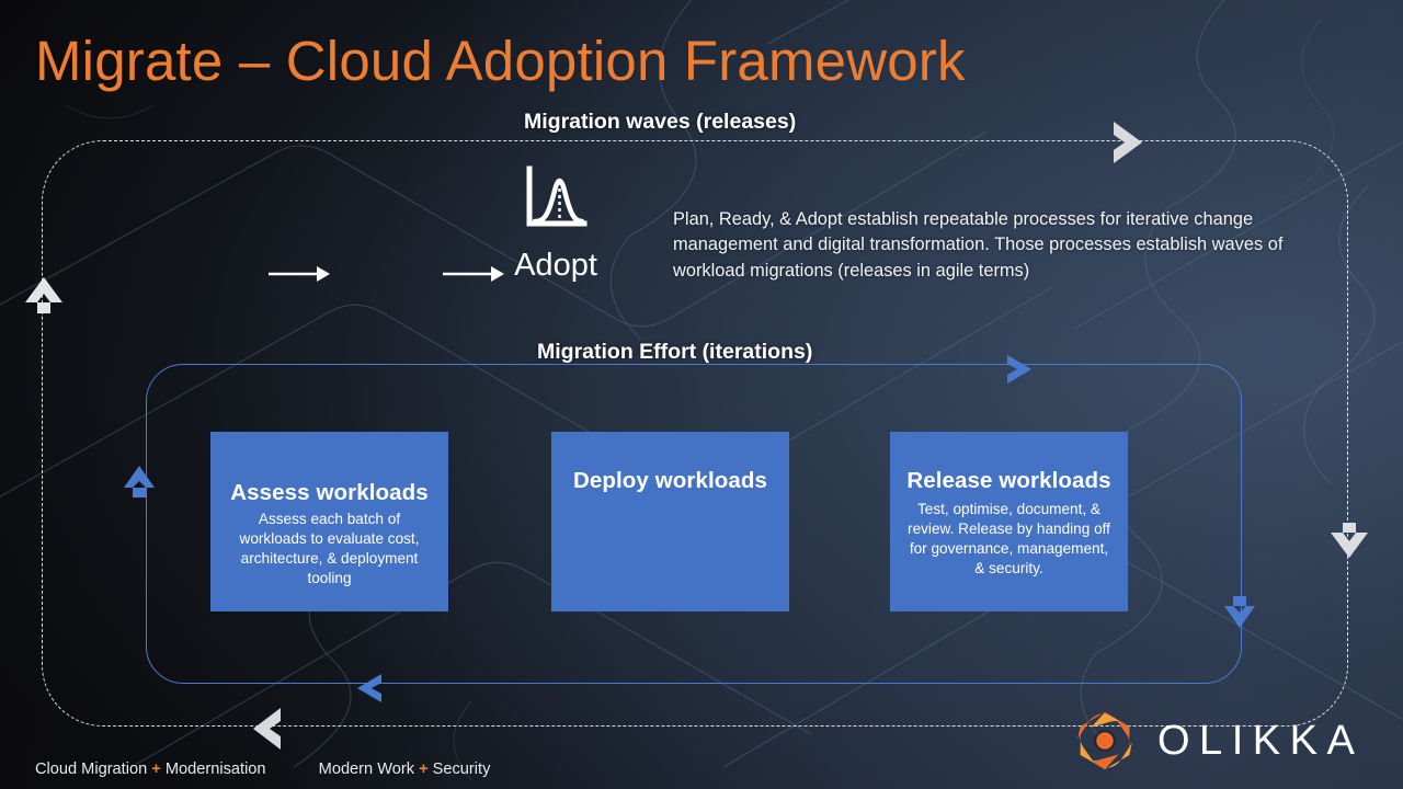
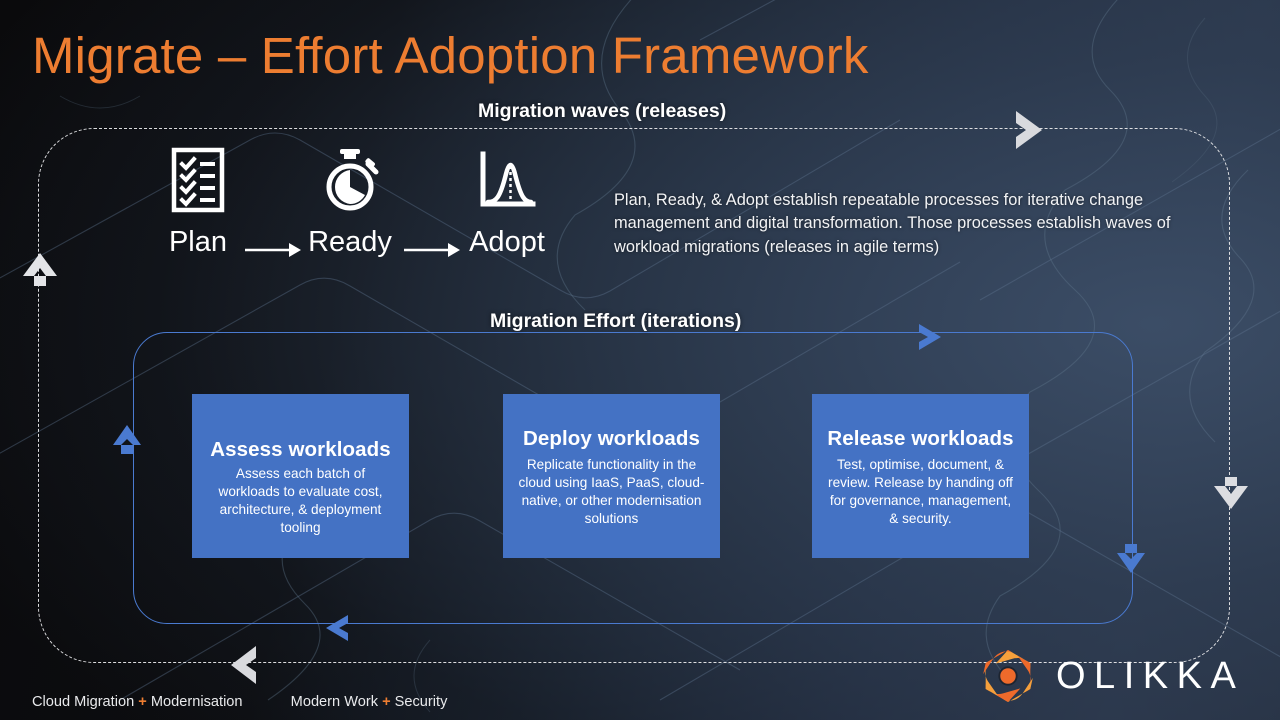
- Migrate – Cloud Adoption Framework
+ Migrate – Effort Adoption Framework
  Migration waves (releases)
+ Plan
+ Ready
  Adopt
  Plan, Ready, & Adopt establish repeatable processes for iterative change management and digital transformation. Those processes establish waves of workload migrations (releases in agile terms)
  Migration Effort (iterations)
  Assess workloads
  Assess each batch of workloads to evaluate cost, architecture, & deployment tooling
  Deploy workloads
+ Replicate functionality in the cloud using IaaS, PaaS, cloud-native, or other modernisation solutions
  Release workloads
  Test, optimise, document, & review. Release by handing off for governance, management, & security.
  Cloud Migration + Modernisation Modern Work + Security
  OLIKKA
